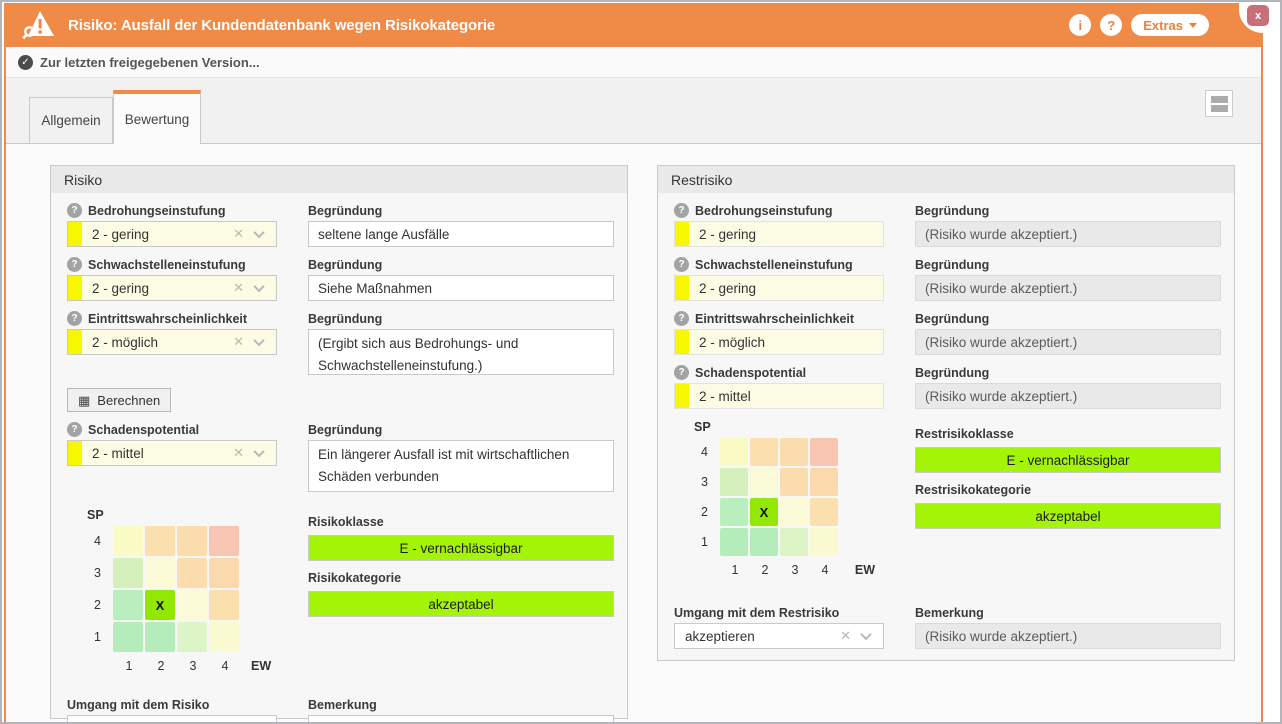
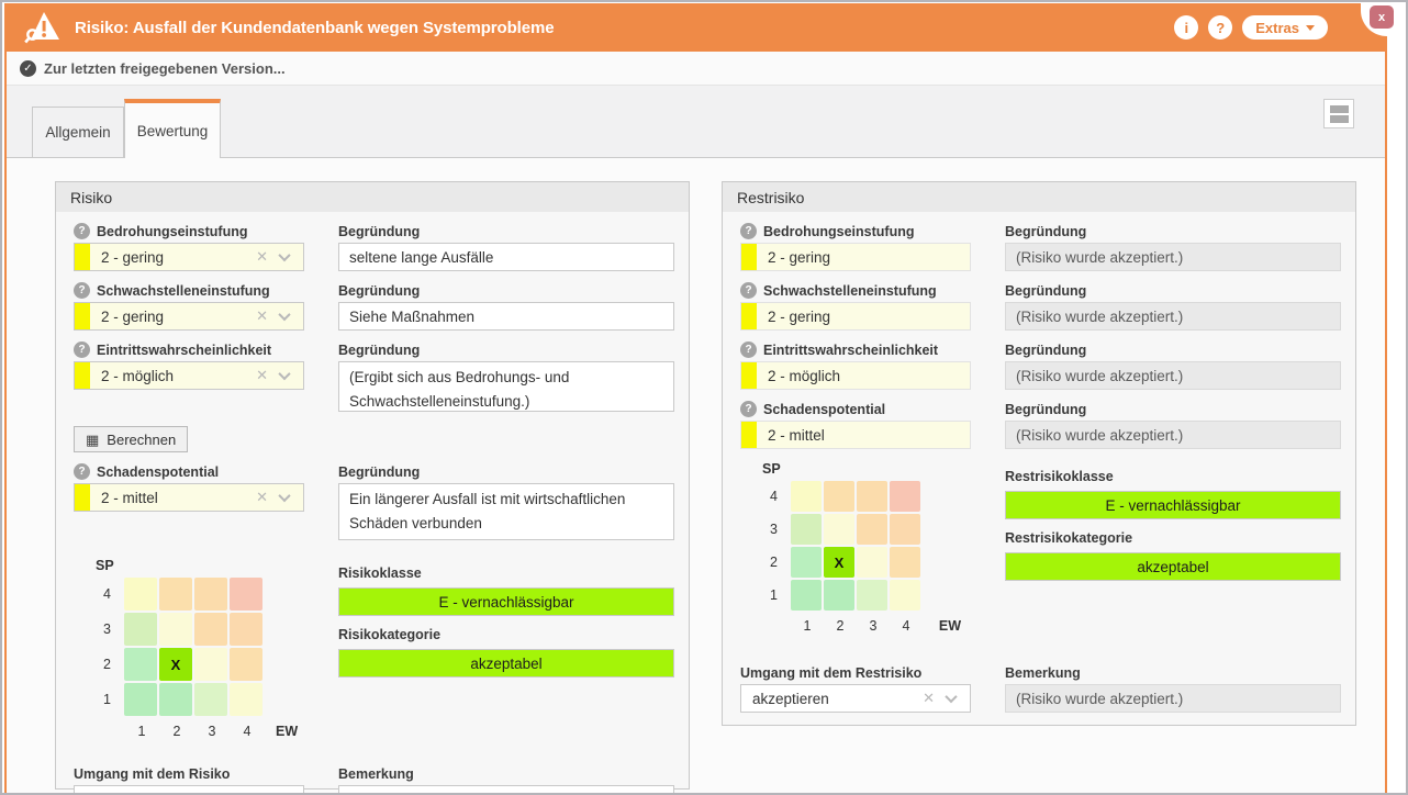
- Risiko: Ausfall der Kundendatenbank wegen Risikokategorie
+ Risiko: Ausfall der Kundendatenbank wegen Systemprobleme
  i
  ?
  Extras
  ✓
  Zur letzten freigegebenen Version...
  Allgemein
  Bewertung
  Risiko
  ?
  Bedrohungseinstufung
  2 - gering
  ✕
  Begründung
  seltene lange Ausfälle
  ?
  Schwachstelleneinstufung
  2 - gering
  ✕
  Begründung
  Siehe Maßnahmen
  ?
  Eintrittswahrscheinlichkeit
  2 - möglich
  ✕
  Begründung
  ▦
  Berechnen
  ?
  Schadenspotential
  2 - mittel
  ✕
  Begründung
  SP
  4
  3
  2
  1
  X
  1
  2
  3
  4
  EW
  Risikoklasse
  E - vernachlässigbar
  Risikokategorie
  akzeptabel
  Umgang mit dem Risiko
  Bemerkung
  Restrisiko
  ?
  Bedrohungseinstufung
  2 - gering
  Begründung
  (Risiko wurde akzeptiert.)
  ?
  Schwachstelleneinstufung
  2 - gering
  Begründung
  (Risiko wurde akzeptiert.)
  ?
  Eintrittswahrscheinlichkeit
  2 - möglich
  Begründung
  (Risiko wurde akzeptiert.)
  ?
  Schadenspotential
  2 - mittel
  Begründung
  (Risiko wurde akzeptiert.)
  SP
  4
  3
  2
  1
  X
  1
  2
  3
  4
  EW
  Restrisikoklasse
  E - vernachlässigbar
  Restrisikokategorie
  akzeptabel
  Umgang mit dem Restrisiko
  akzeptieren
  ✕
  Bemerkung
  (Risiko wurde akzeptiert.)
  x
